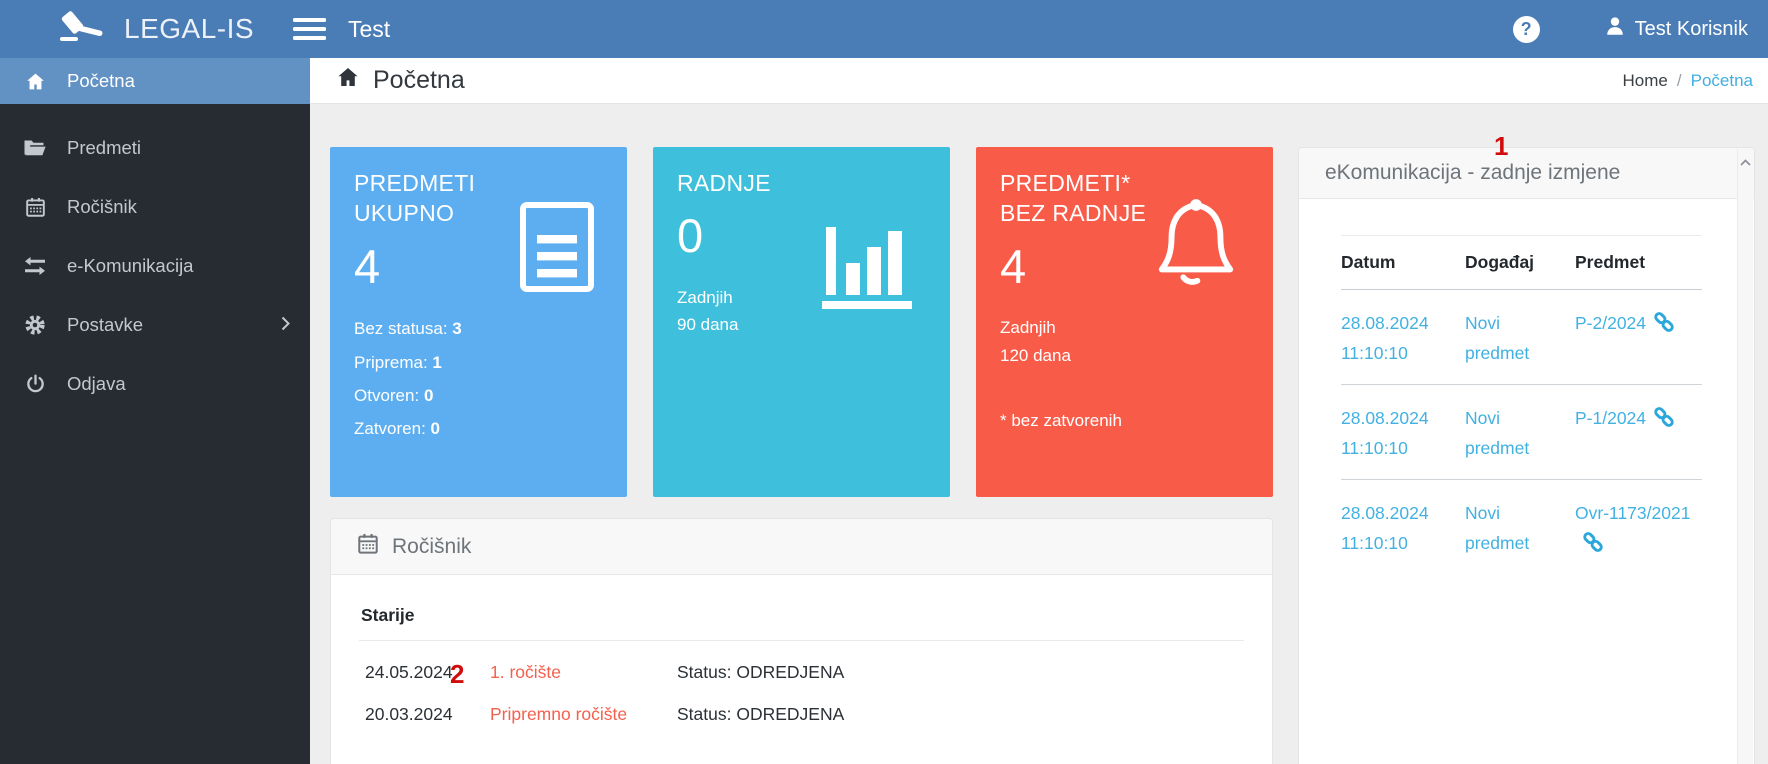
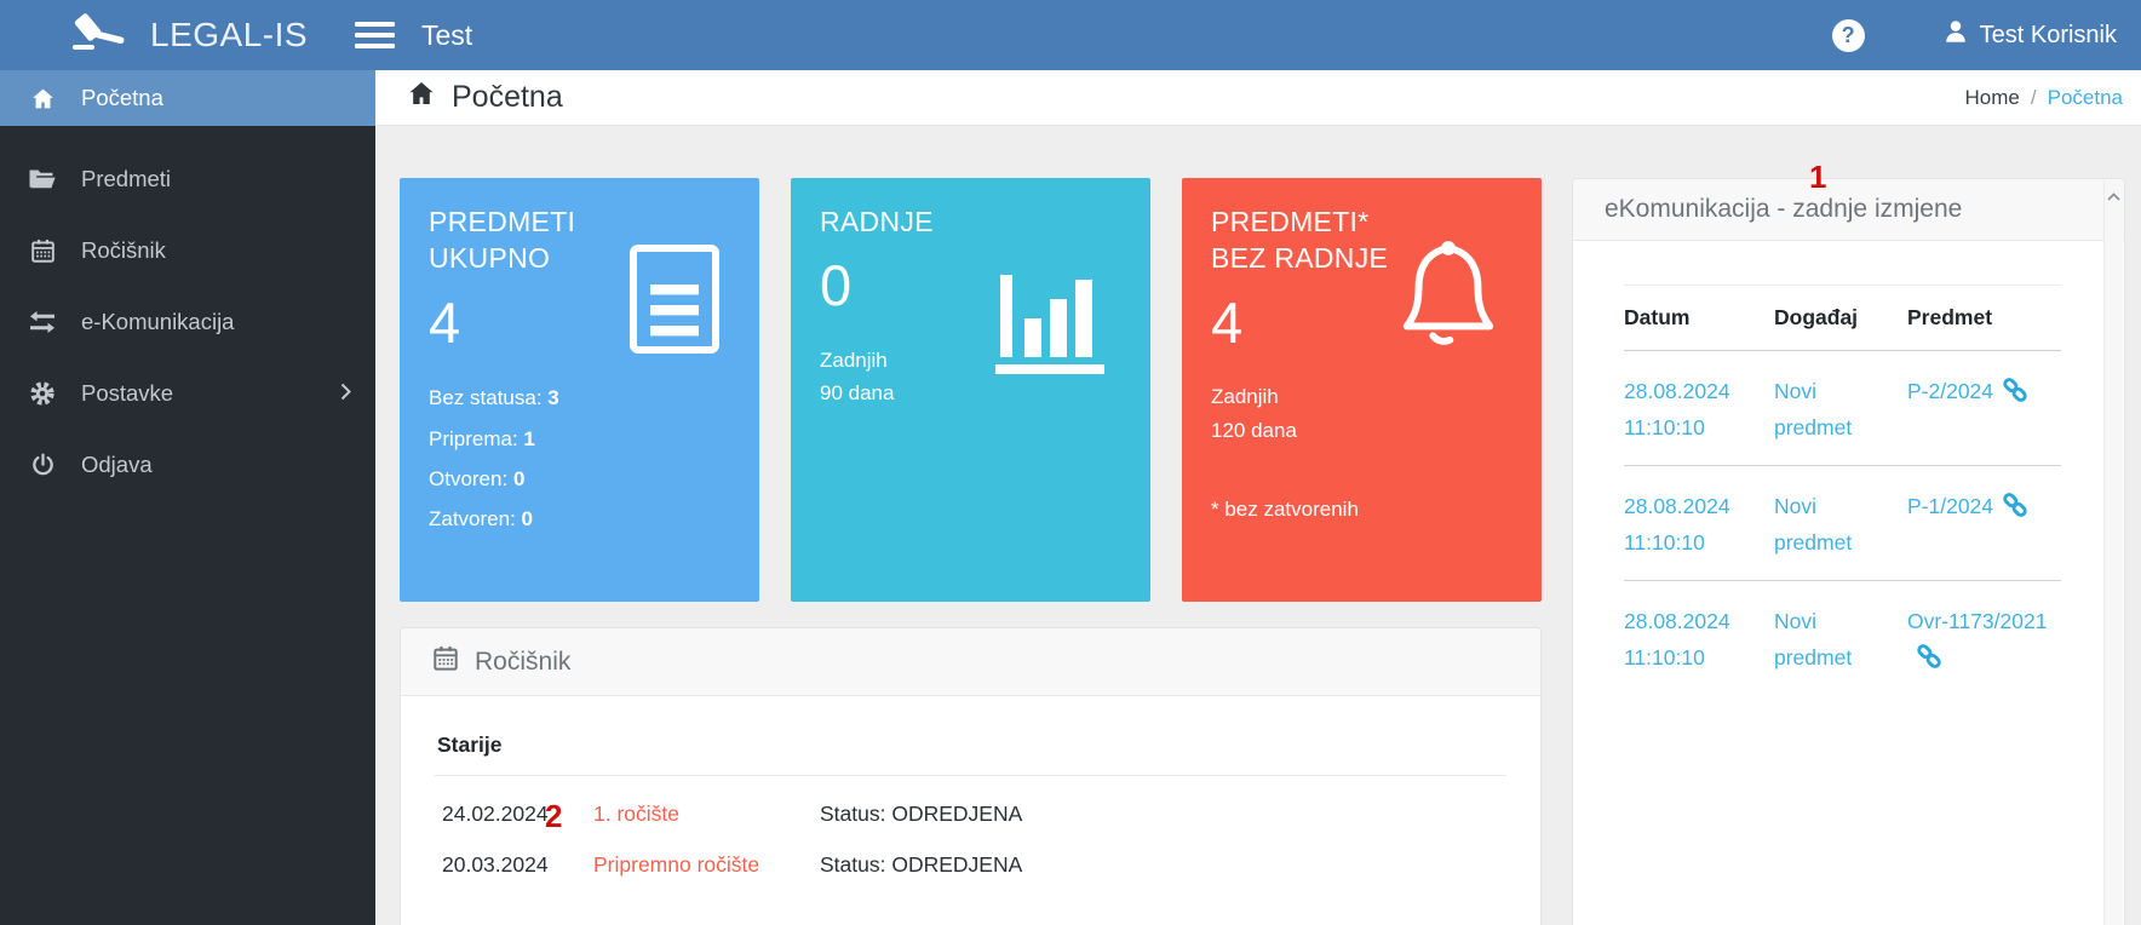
  LEGAL-IS
  Test
  ?
  Test Korisnik
  Početna
  Predmeti
  Ročišnik
  e-Komunikacija
  Postavke
  Odjava
  Početna
  Home
  /
  Početna
  PREDMETI
  UKUPNO
  4
  Bez statusa: 3
  Priprema: 1
  Otvoren: 0
  Zatvoren: 0
  RADNJE
  0
  Zadnjih
  90 dana
  PREDMETI*
  BEZ RADNJE
  4
  Zadnjih
  120 dana
  * bez zatvorenih
  Ročišnik
  Starije
- 24.05.2024
+ 24.02.2024
  1. ročište
  Status: ODREDJENA
  20.03.2024
  Pripremno ročište
  Status: ODREDJENA
  eKomunikacija - zadnje izmjene
  Datum	Događaj	Predmet
  28.08.2024 11:10:10	Novi predmet	P-2/2024
  28.08.2024 11:10:10	Novi predmet	P-1/2024
  28.08.2024 11:10:10	Novi predmet	Ovr-1173/2021
  1
  2
